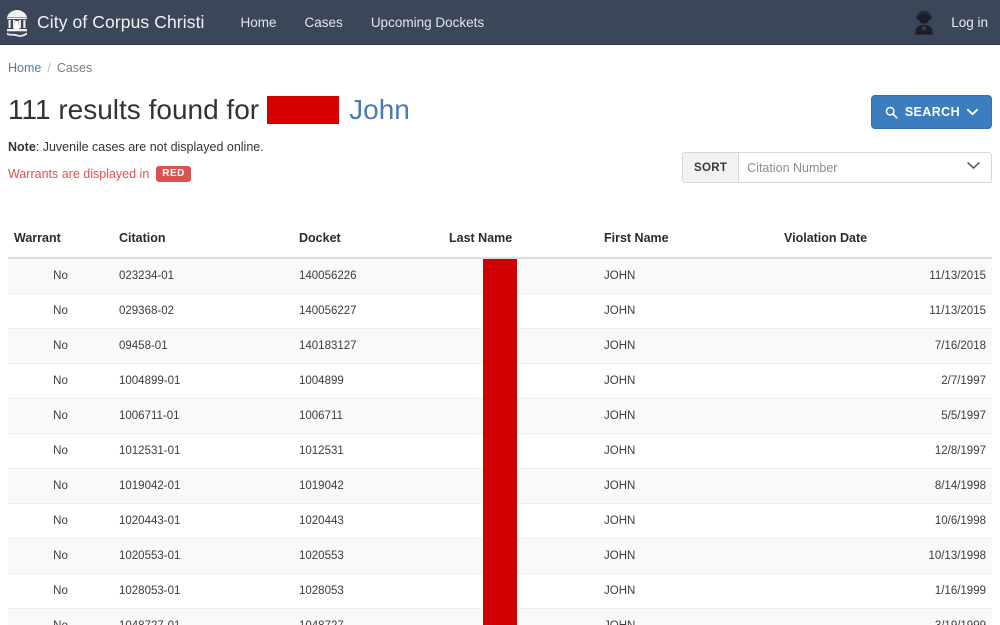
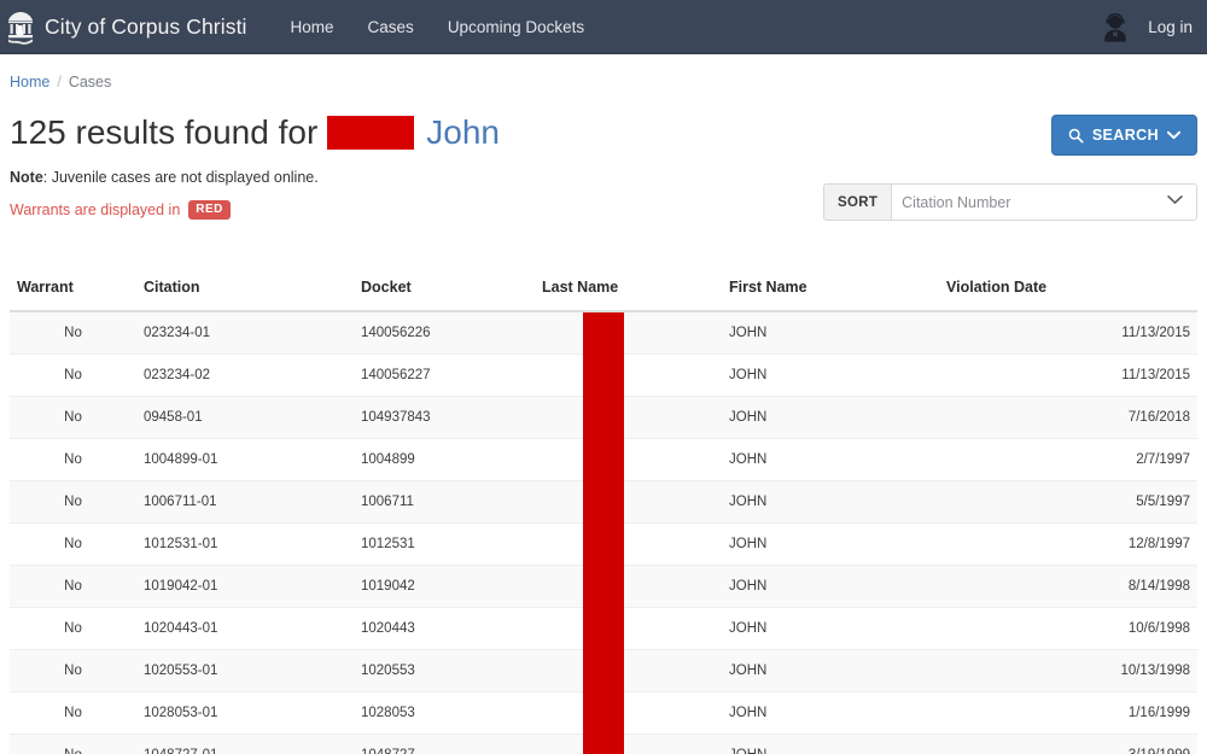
  City of Corpus Christi
  Home
  Cases
  Upcoming Dockets
  Log in
  Home
  /
  Cases
- 111 results found for
+ 125 results found for
  John
  SEARCH
  Note: Juvenile cases are not displayed online.
  Warrants are displayed in
  RED
  SORT
  Citation Number
  Warrant	Citation	Docket	Last Name	First Name	Violation Date
  No	023234-01	140056226		JOHN	11/13/2015
- No	029368-02	140056227		JOHN	11/13/2015
+ No	023234-02	140056227		JOHN	11/13/2015
- No	09458-01	140183127		JOHN	7/16/2018
+ No	09458-01	104937843		JOHN	7/16/2018
  No	1004899-01	1004899		JOHN	2/7/1997
  No	1006711-01	1006711		JOHN	5/5/1997
  No	1012531-01	1012531		JOHN	12/8/1997
  No	1019042-01	1019042		JOHN	8/14/1998
  No	1020443-01	1020443		JOHN	10/6/1998
  No	1020553-01	1020553		JOHN	10/13/1998
  No	1028053-01	1028053		JOHN	1/16/1999
